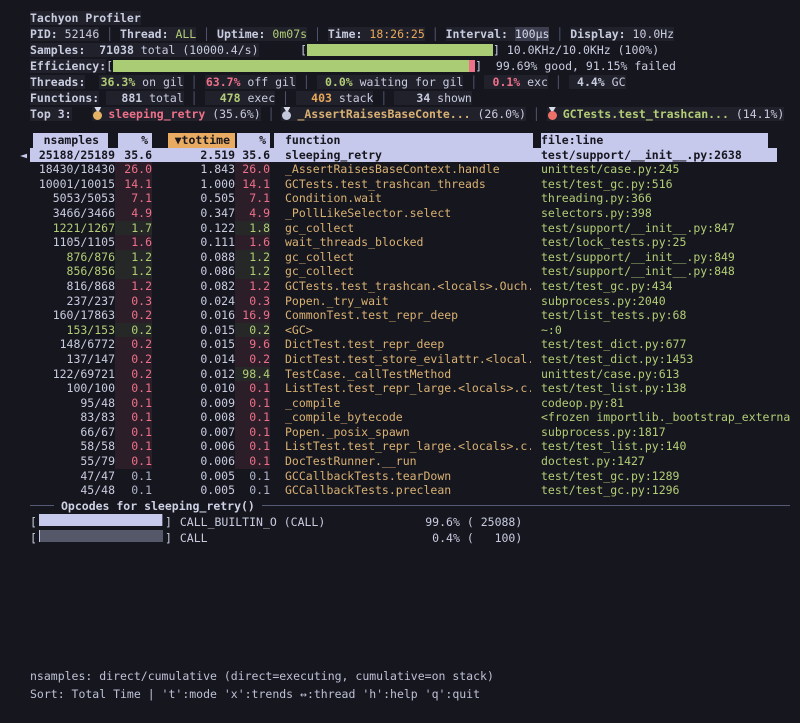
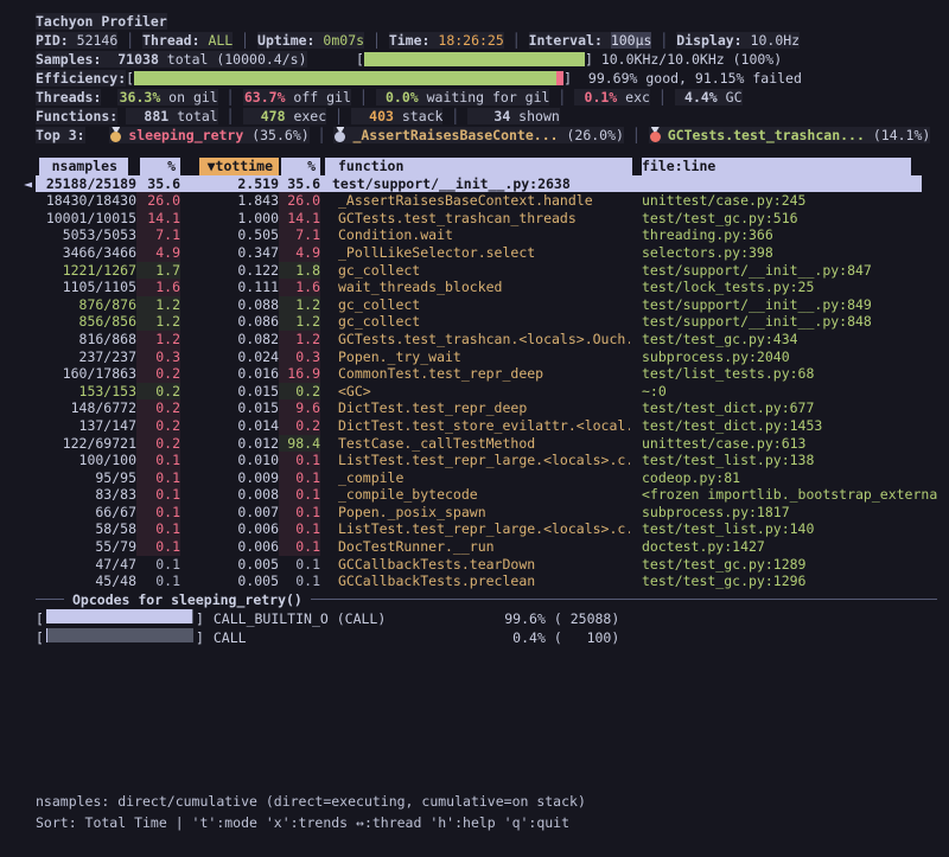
  Tachyon Profiler
  PID: 52146 │ Thread: ALL │ Uptime: 0m07s │ Time: 18:26:25 │ Interval: 100µs │ Display: 10.0Hz
  Samples: 71038 total (10000.4/s) [ ] 10.0KHz/10.0KHz (100%)
  Efficiency:[ ] 99.69% good, 91.15% failed
  Threads: 36.3% on gil │ 63.7% off gil │ 0.0% waiting for gil │ 0.1% exc │ 4.4% GC
  Functions: 881 total │ 478 exec │ 403 stack │ 34 shown
  Top 3: sleeping_retry (35.6%) │ _AssertRaisesBaseConte... (26.0%) │ GCTests.test_trashcan... (14.1%)
  nsamples
  %
  ▼tottime
  %
  function
  file:line
  ◄
  25188/25189
  35.6
  2.519
  35.6
- sleeping_retry
  test/support/__init__.py:2638
  18430/18430
  26.0
  1.843
  26.0
  _AssertRaisesBaseContext.handle
  unittest/case.py:245
  10001/10015
  14.1
  1.000
  14.1
  GCTests.test_trashcan_threads
  test/test_gc.py:516
  5053/5053
  7.1
  0.505
  7.1
  Condition.wait
  threading.py:366
  3466/3466
  4.9
  0.347
  4.9
  _PollLikeSelector.select
  selectors.py:398
  1221/1267
  1.7
  0.122
  1.8
  gc_collect
  test/support/__init__.py:847
  1105/1105
  1.6
  0.111
  1.6
  wait_threads_blocked
  test/lock_tests.py:25
  876/876
  1.2
  0.088
  1.2
  gc_collect
  test/support/__init__.py:849
  856/856
  1.2
  0.086
  1.2
  gc_collect
  test/support/__init__.py:848
  816/868
  1.2
  0.082
  1.2
  GCTests.test_trashcan.<locals>.Ouch.
  test/test_gc.py:434
  237/237
  0.3
  0.024
  0.3
  Popen._try_wait
  subprocess.py:2040
  160/17863
  0.2
  0.016
  16.9
  CommonTest.test_repr_deep
  test/list_tests.py:68
  153/153
  0.2
  0.015
  0.2
  <GC>
  ~:0
  148/6772
  0.2
  0.015
  9.6
  DictTest.test_repr_deep
  test/test_dict.py:677
  137/147
  0.2
  0.014
  0.2
  DictTest.test_store_evilattr.<local.
  test/test_dict.py:1453
  122/69721
  0.2
  0.012
  98.4
  TestCase._callTestMethod
  unittest/case.py:613
  100/100
  0.1
  0.010
  0.1
  ListTest.test_repr_large.<locals>.c.
  test/test_list.py:138
- 95/48
+ 95/95
  0.1
  0.009
  0.1
  _compile
  codeop.py:81
  83/83
  0.1
  0.008
  0.1
  _compile_bytecode
  <frozen importlib._bootstrap_externa
  66/67
  0.1
  0.007
  0.1
  Popen._posix_spawn
  subprocess.py:1817
  58/58
  0.1
  0.006
  0.1
  ListTest.test_repr_large.<locals>.c.
  test/test_list.py:140
  55/79
  0.1
  0.006
  0.1
  DocTestRunner.__run
  doctest.py:1427
  47/47
  0.1
  0.005
  0.1
  GCCallbackTests.tearDown
  test/test_gc.py:1289
  45/48
  0.1
  0.005
  0.1
  GCCallbackTests.preclean
  test/test_gc.py:1296
  Opcodes for sleeping_retry()
  [
  ]
  CALL_BUILTIN_O (CALL)
  99.6%
  ( 25088)
  [
  ]
  CALL
  0.4%
  ( 100)
  nsamples: direct/cumulative (direct=executing, cumulative=on stack)
  Sort: Total Time | 't':mode 'x':trends ↔:thread 'h':help 'q':quit
